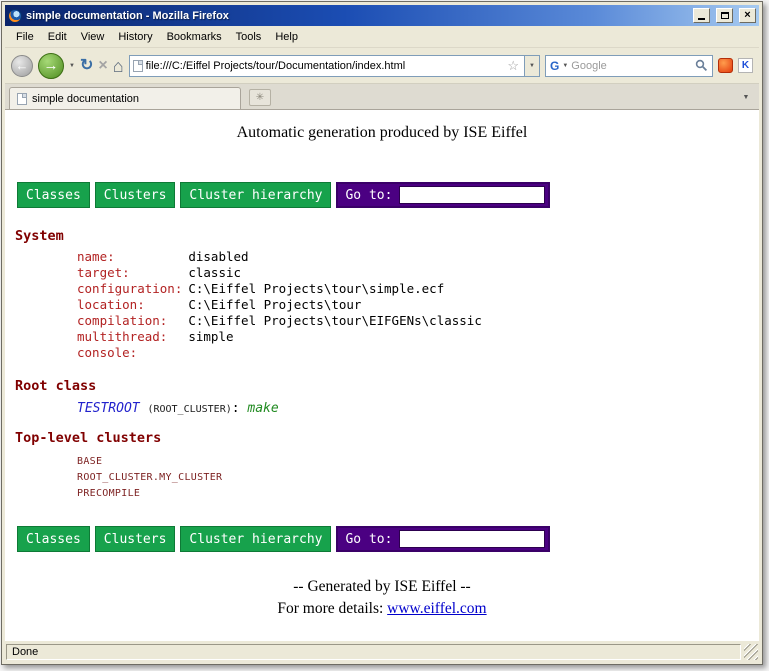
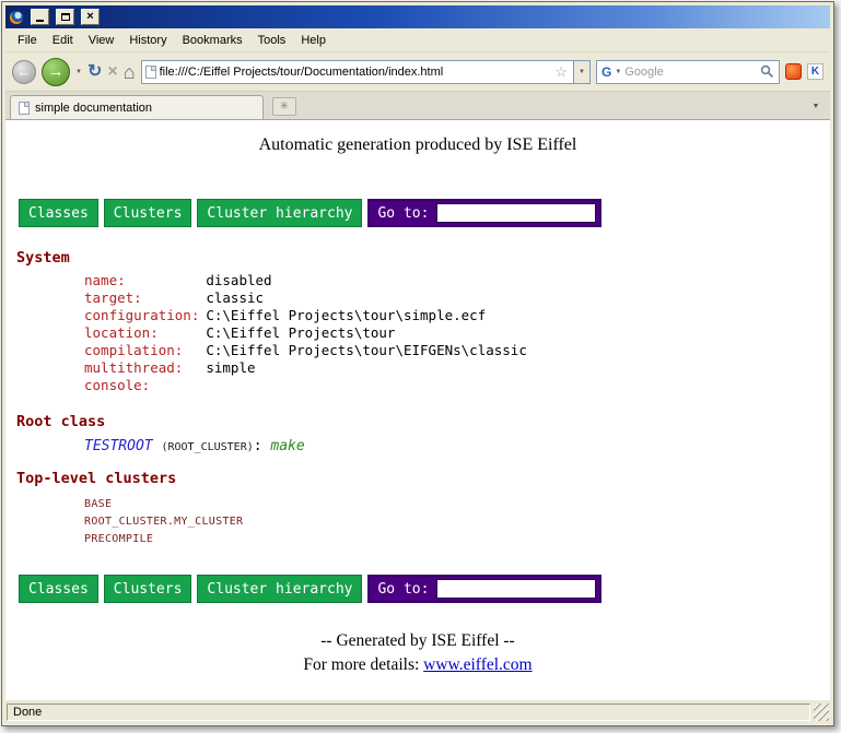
- simple documentation - Mozilla Firefox
  ×
  File
  Edit
  View
  History
  Bookmarks
  Tools
  Help
  ←
  →
  ↻
  ×
  ⌂
  file:///C:/Eiffel Projects/tour/Documentation/index.html
  ☆
  G
  Google
  K
  simple documentation
  ✳
  Automatic generation produced by ISE Eiffel
  Classes
  Clusters
  Cluster hierarchy
  Go to:
  System
  name:	disabled
  target:	classic
  configuration:	C:\Eiffel Projects\tour\simple.ecf
  location:	C:\Eiffel Projects\tour
  compilation:	C:\Eiffel Projects\tour\EIFGENs\classic
  multithread:	simple
  console:
  Root class
  TESTROOT (ROOT_CLUSTER): make
  Top-level clusters
  BASE
  ROOT_CLUSTER.MY_CLUSTER
  PRECOMPILE
  Classes
  Clusters
  Cluster hierarchy
  Go to:
  -- Generated by ISE Eiffel --
  For more details: www.eiffel.com
  Done
